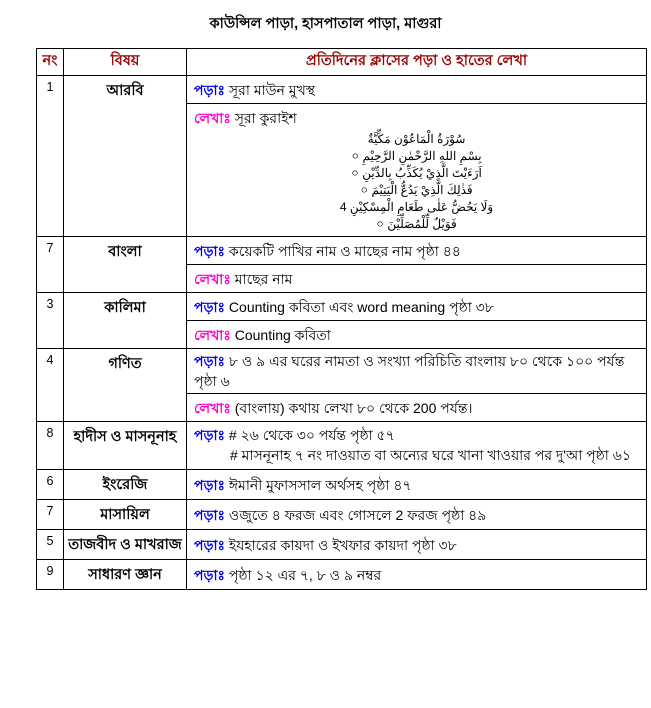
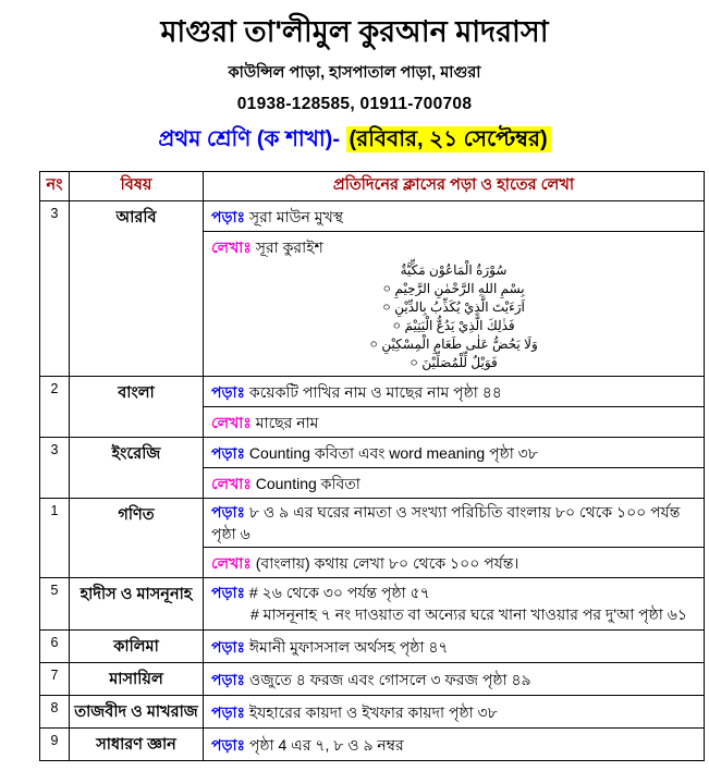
+ মাগুরা তা'লীমুল কুরআন মাদরাসা
  কাউন্সিল পাড়া, হাসপাতাল পাড়া, মাগুরা
+ 01938-128585, 01911-700708
+ প্রথম শ্রেণি (ক শাখা)- (রবিবার, ২১ সেপ্টেম্বর)
  নং	বিষয়	প্রতিদিনের ক্লাসের পড়া ও হাতের লেখা
- 1	আরবি	পড়াঃ সূরা মাউন মুখস্থ
+ 3	আরবি	পড়াঃ সূরা মাউন মুখস্থ
- লেখাঃ সূরা কুরাইশ سُوْرَةُ الْمَاعُوْن مَكِّيَّةٌ بِسْمِ اللهِ الرَّحْمٰنِ الرَّحِيْمِ ০ اَرَءَيْتَ الَّذِيْ يُكَذِّبُ بِالدِّيْنِ ০ فَذٰلِكَ الَّذِيْ يَدُعُّ الْيَتِيْمَ ০ وَلَا يَحُضُّ عَلٰى طَعَامِ الْمِسْكِيْنِ 4 فَوَيْلٌ لِّلْمُصَلِّيْنَ ০
+ লেখাঃ সূরা কুরাইশ سُوْرَةُ الْمَاعُوْن مَكِّيَّةٌ بِسْمِ اللهِ الرَّحْمٰنِ الرَّحِيْمِ ০ اَرَءَيْتَ الَّذِيْ يُكَذِّبُ بِالدِّيْنِ ০ فَذٰلِكَ الَّذِيْ يَدُعُّ الْيَتِيْمَ ০ وَلَا يَحُضُّ عَلٰى طَعَامِ الْمِسْكِيْنِ ০ فَوَيْلٌ لِّلْمُصَلِّيْنَ ০
- 7	বাংলা	পড়াঃ কয়েকটি পাখির নাম ও মাছের নাম পৃষ্ঠা ৪৪
+ 2	বাংলা	পড়াঃ কয়েকটি পাখির নাম ও মাছের নাম পৃষ্ঠা ৪৪
  লেখাঃ মাছের নাম
- 3	কালিমা	পড়াঃ Counting কবিতা এবং word meaning পৃষ্ঠা ৩৮
+ 3	ইংরেজি	পড়াঃ Counting কবিতা এবং word meaning পৃষ্ঠা ৩৮
  লেখাঃ Counting কবিতা
- 4	গণিত	পড়াঃ ৮ ও ৯ এর ঘরের নামতা ও সংখ্যা পরিচিতি বাংলায় ৮০ থেকে ১০০ পর্যন্ত পৃষ্ঠা ৬
+ 1	গণিত	পড়াঃ ৮ ও ৯ এর ঘরের নামতা ও সংখ্যা পরিচিতি বাংলায় ৮০ থেকে ১০০ পর্যন্ত পৃষ্ঠা ৬
- লেখাঃ (বাংলায়) কথায় লেখা ৮০ থেকে 200 পর্যন্ত।
+ লেখাঃ (বাংলায়) কথায় লেখা ৮০ থেকে ১০০ পর্যন্ত।
- 8	হাদীস ও মাসনূনাহ	পড়াঃ # ২৬ থেকে ৩০ পর্যন্ত পৃষ্ঠা ৫৭ # মাসনূনাহ ৭ নং দাওয়াত বা অন্যের ঘরে খানা খাওয়ার পর দু'আ পৃষ্ঠা ৬১
+ 5	হাদীস ও মাসনূনাহ	পড়াঃ # ২৬ থেকে ৩০ পর্যন্ত পৃষ্ঠা ৫৭ # মাসনূনাহ ৭ নং দাওয়াত বা অন্যের ঘরে খানা খাওয়ার পর দু'আ পৃষ্ঠা ৬১
- 6	ইংরেজি	পড়াঃ ঈমানী মুফাসসাল অর্থসহ পৃষ্ঠা ৪৭
+ 6	কালিমা	পড়াঃ ঈমানী মুফাসসাল অর্থসহ পৃষ্ঠা ৪৭
- 7	মাসায়িল	পড়াঃ ওজুতে ৪ ফরজ এবং গোসলে 2 ফরজ পৃষ্ঠা ৪৯
+ 7	মাসায়িল	পড়াঃ ওজুতে ৪ ফরজ এবং গোসলে ৩ ফরজ পৃষ্ঠা ৪৯
- 5	তাজবীদ ও মাখরাজ	পড়াঃ ইযহারের কায়দা ও ইখফার কায়দা পৃষ্ঠা ৩৮
+ 8	তাজবীদ ও মাখরাজ	পড়াঃ ইযহারের কায়দা ও ইখফার কায়দা পৃষ্ঠা ৩৮
- 9	সাধারণ জ্ঞান	পড়াঃ পৃষ্ঠা ১২ এর ৭, ৮ ও ৯ নম্বর
+ 9	সাধারণ জ্ঞান	পড়াঃ পৃষ্ঠা 4 এর ৭, ৮ ও ৯ নম্বর
